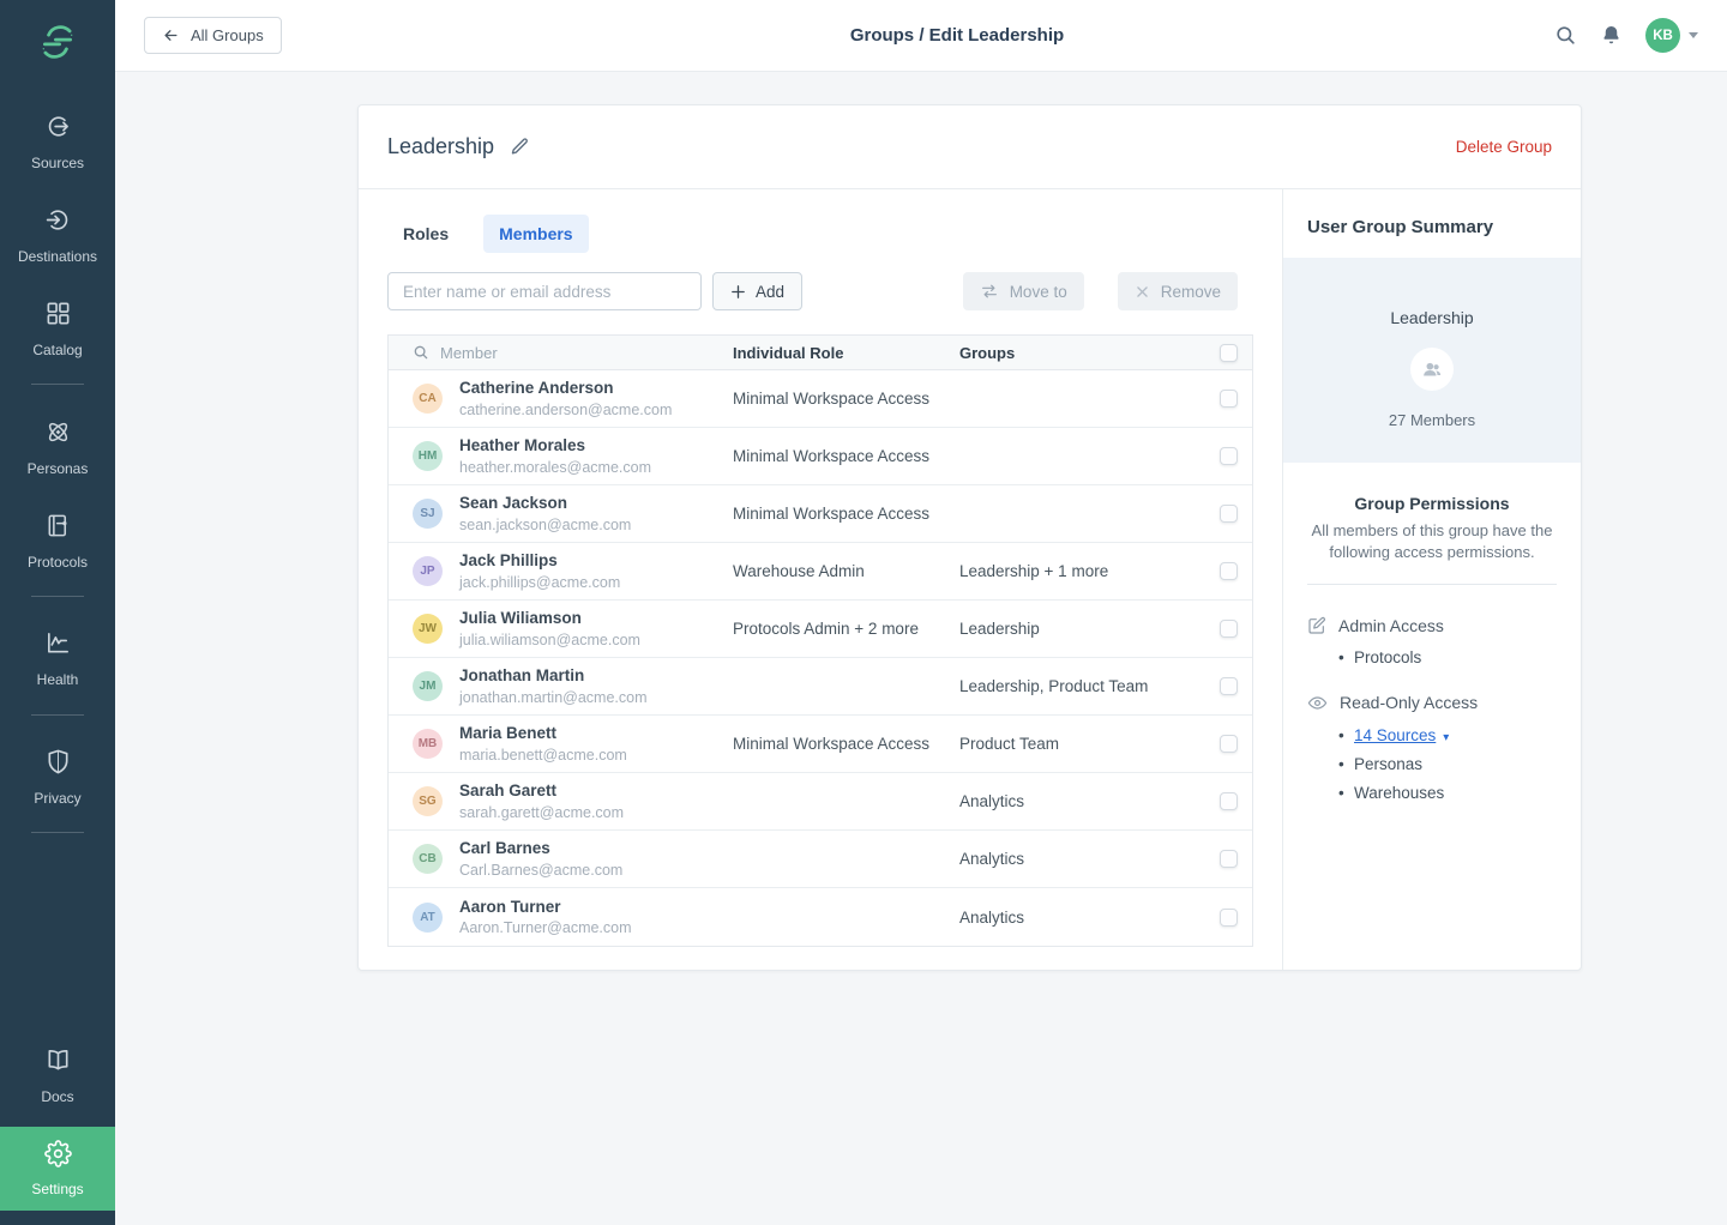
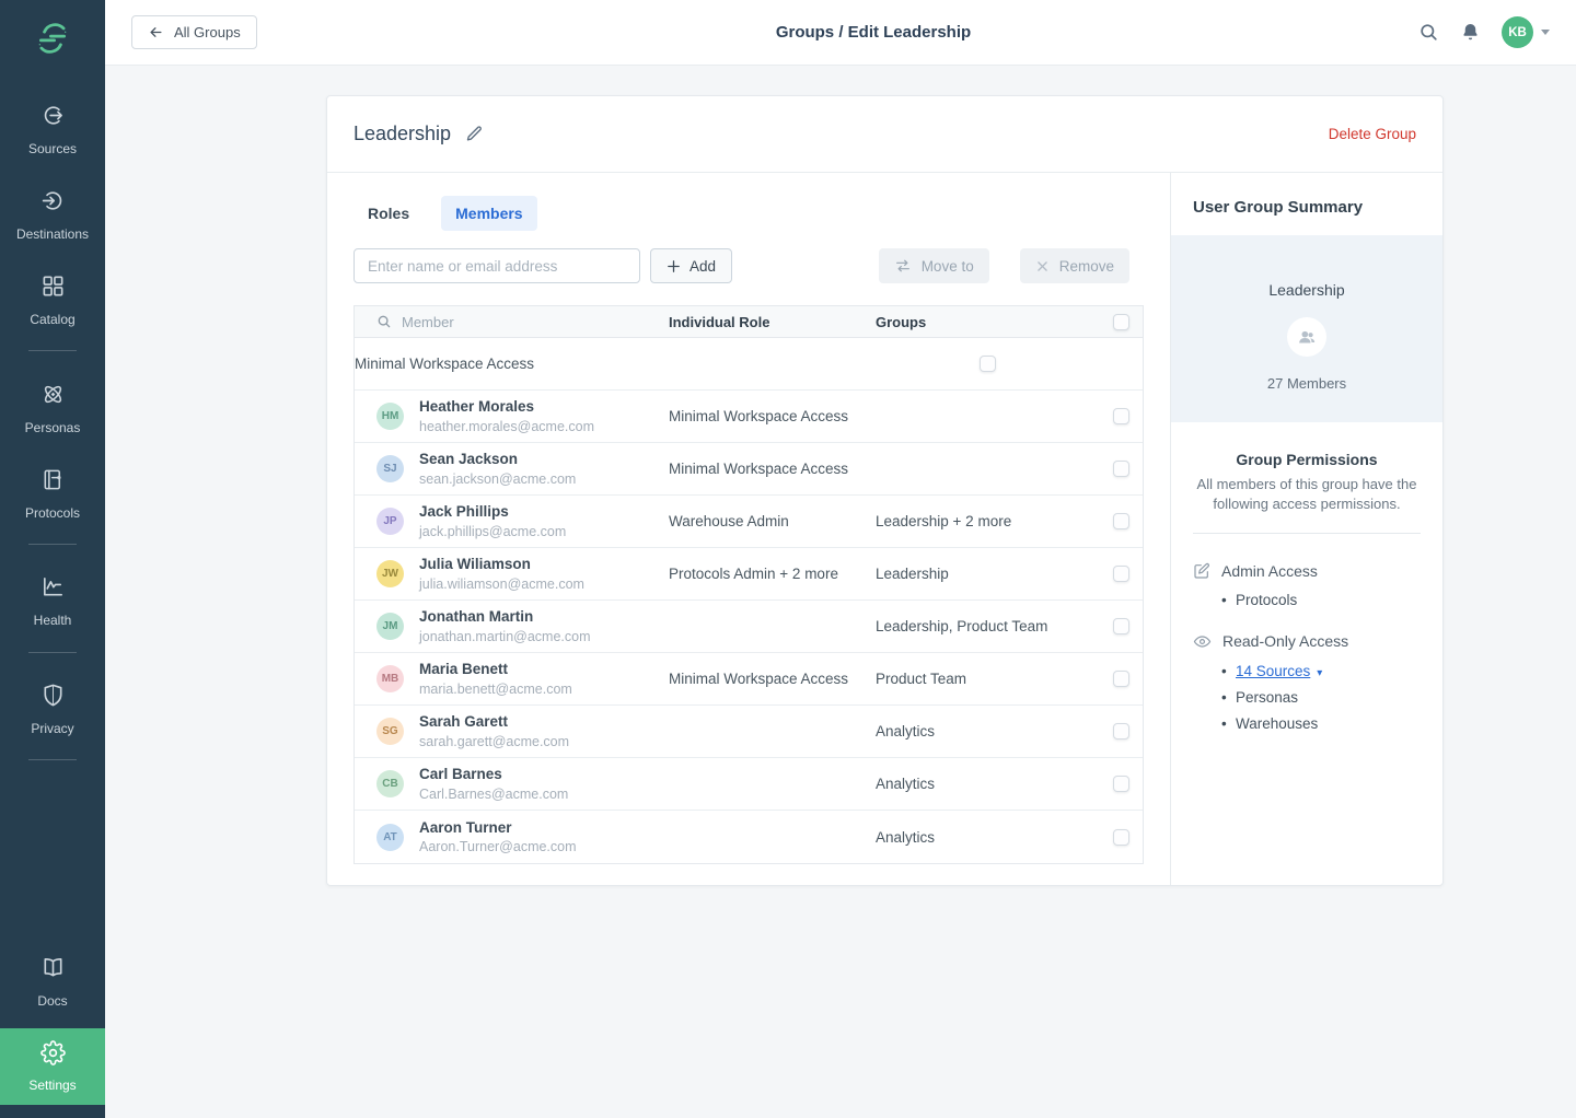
  Sources
  Destinations
  Catalog
  Personas
  Protocols
  Health
  Privacy
  Docs
  Settings
  Groups / Edit Leadership
  All Groups
  KB
  Leadership
  Delete Group
  Roles
  Members
  Enter name or email address
  Add
  Move to
  Remove
  Member
  Individual Role
  Groups
- CA
- Catherine Anderson
- catherine.anderson@acme.com
  Minimal Workspace Access
  HM
  Heather Morales
  heather.morales@acme.com
  Minimal Workspace Access
  SJ
  Sean Jackson
  sean.jackson@acme.com
  Minimal Workspace Access
  JP
  Jack Phillips
  jack.phillips@acme.com
  Warehouse Admin
- Leadership + 1 more
+ Leadership + 2 more
  JW
  Julia Wiliamson
  julia.wiliamson@acme.com
  Protocols Admin + 2 more
  Leadership
  JM
  Jonathan Martin
  jonathan.martin@acme.com
  Leadership, Product Team
  MB
  Maria Benett
  maria.benett@acme.com
  Minimal Workspace Access
  Product Team
  SG
  Sarah Garett
  sarah.garett@acme.com
  Analytics
  CB
  Carl Barnes
  Carl.Barnes@acme.com
  Analytics
  AT
  Aaron Turner
  Aaron.Turner@acme.com
  Analytics
  User Group Summary
  Leadership
  27 Members
  Group Permissions
  All members of this group have the following access permissions.
  Admin Access
  Protocols
  Read-Only Access
  14 Sources ▾
  Personas
  Warehouses
